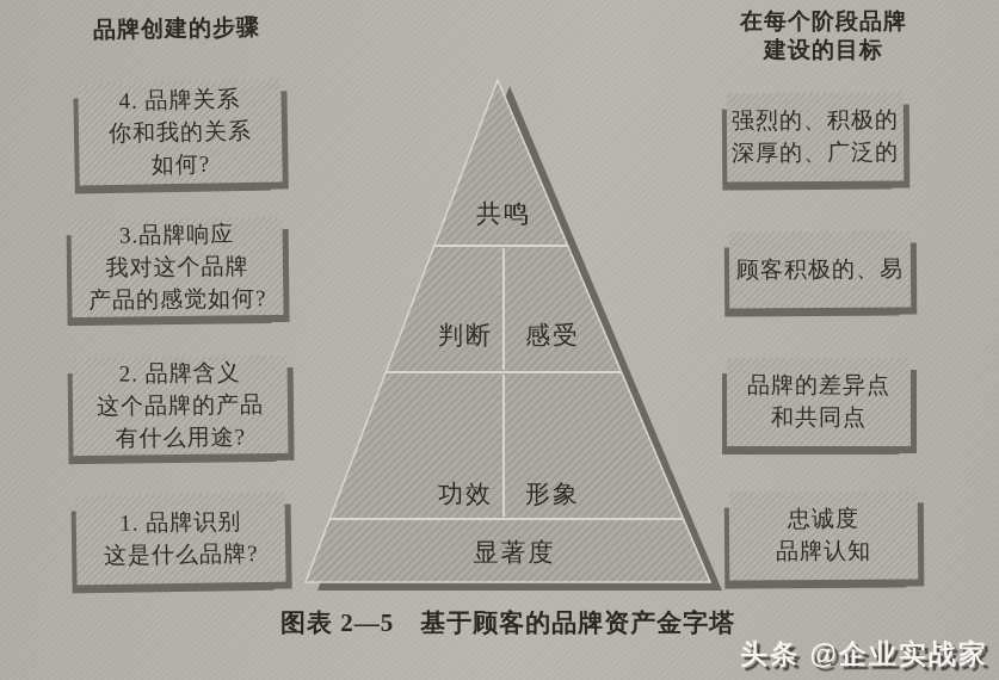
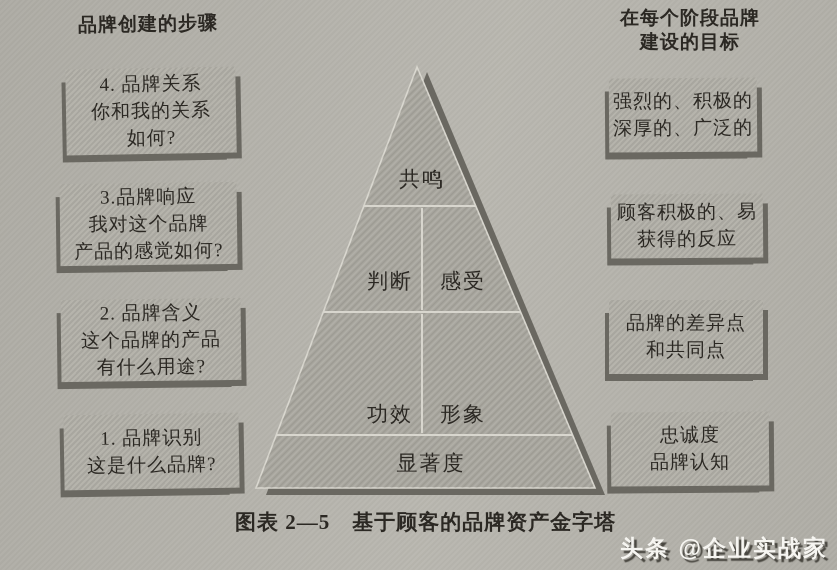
  品牌创建的步骤
  在每个阶段品牌
  建设的目标
  4. 品牌关系
  你和我的关系
  如何?
  3.品牌响应
  我对这个品牌
  产品的感觉如何?
  2. 品牌含义
  这个品牌的产品
  有什么用途?
  1. 品牌识别
  这是什么品牌?
  强烈的、积极的
  深厚的、广泛的
  顾客积极的、易
+ 获得的反应
  品牌的差异点
  和共同点
  忠诚度
  品牌认知
  共鸣
  判断
  感受
  功效
  形象
  显著度
  图表 2—5 基于顾客的品牌资产金字塔
  头条 @企业实战家
